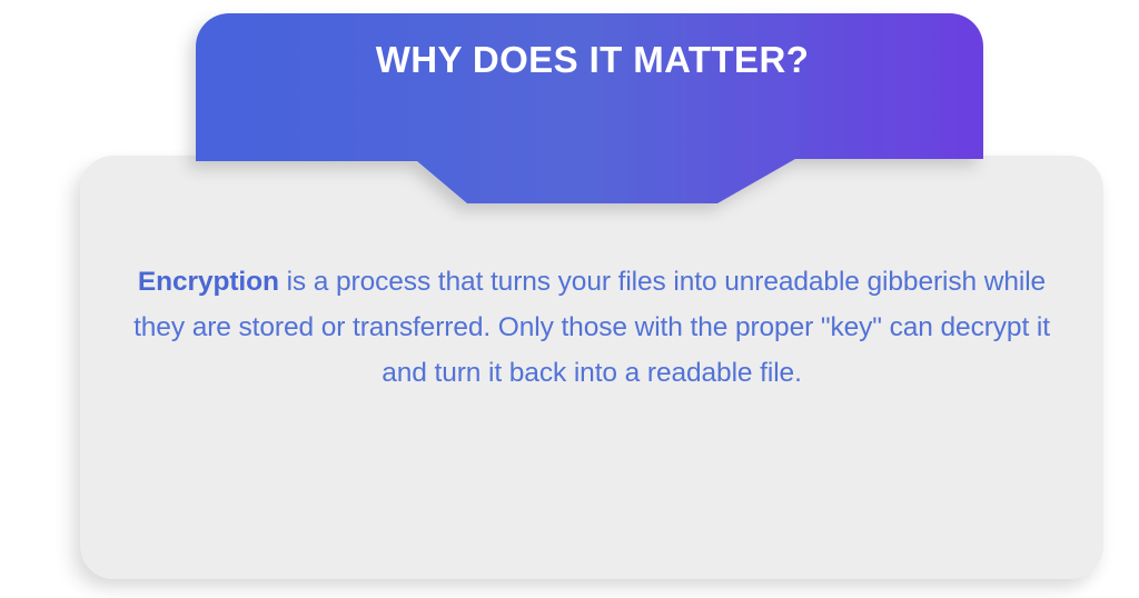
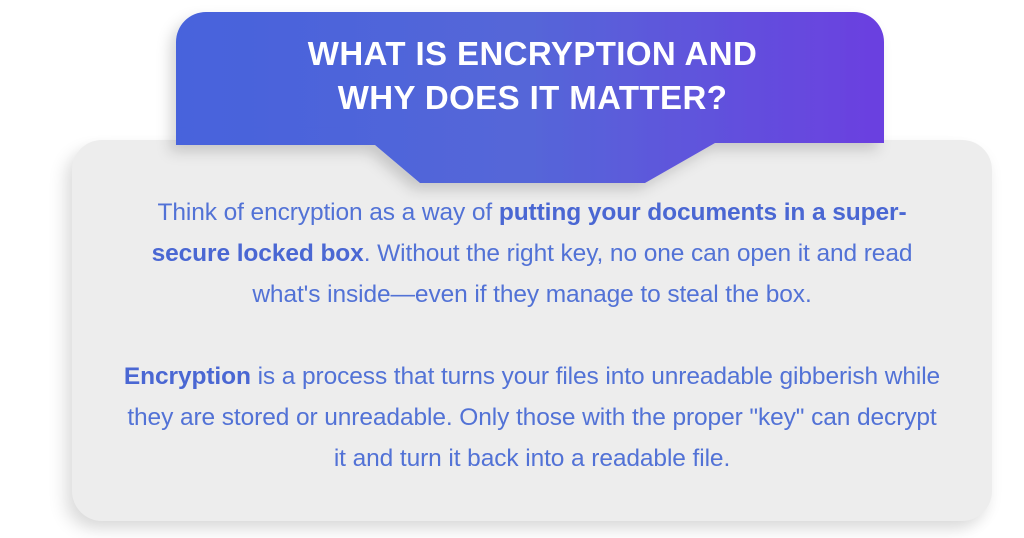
+ Think of encryption as a way of putting your documents in a super-secure locked box. Without the right key, no one can open it and read what's inside—even if they manage to steal the box.
- Encryption is a process that turns your files into unreadable gibberish while they are stored or transferred. Only those with the proper "key" can decrypt it and turn it back into a readable file.
+ Encryption is a process that turns your files into unreadable gibberish while they are stored or unreadable. Only those with the proper "key" can decrypt it and turn it back into a readable file.
+ WHAT IS ENCRYPTION AND
  WHY DOES IT MATTER?
